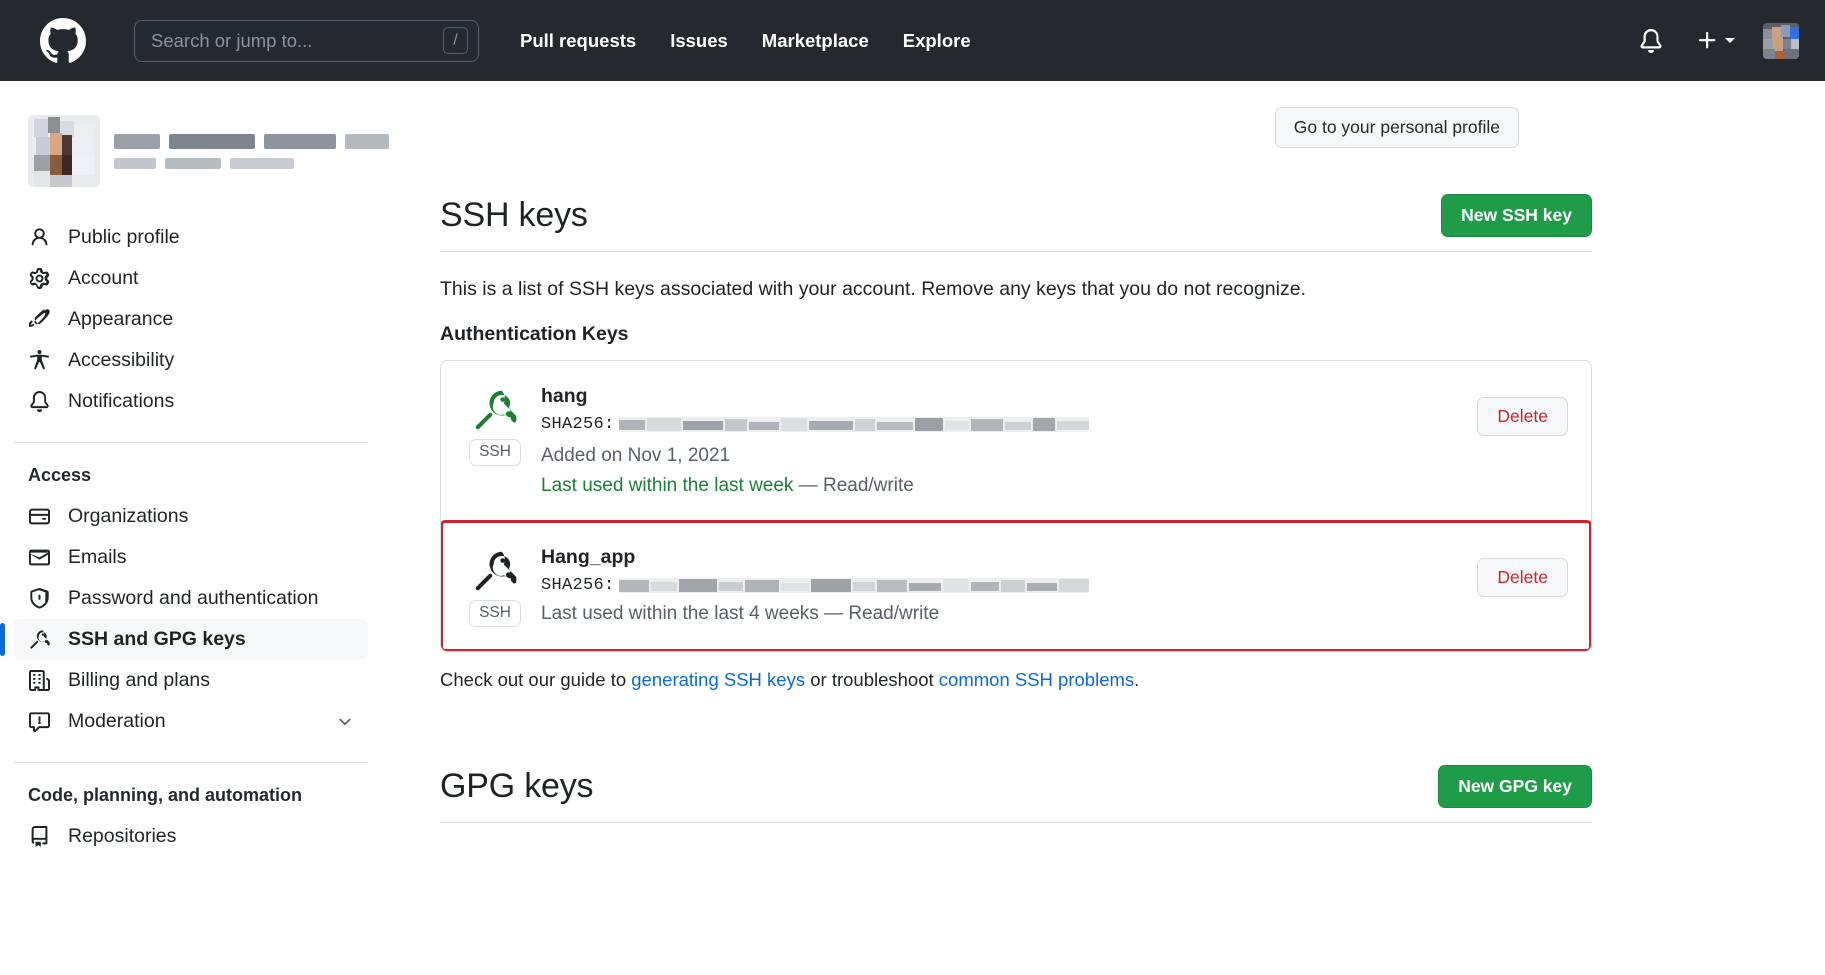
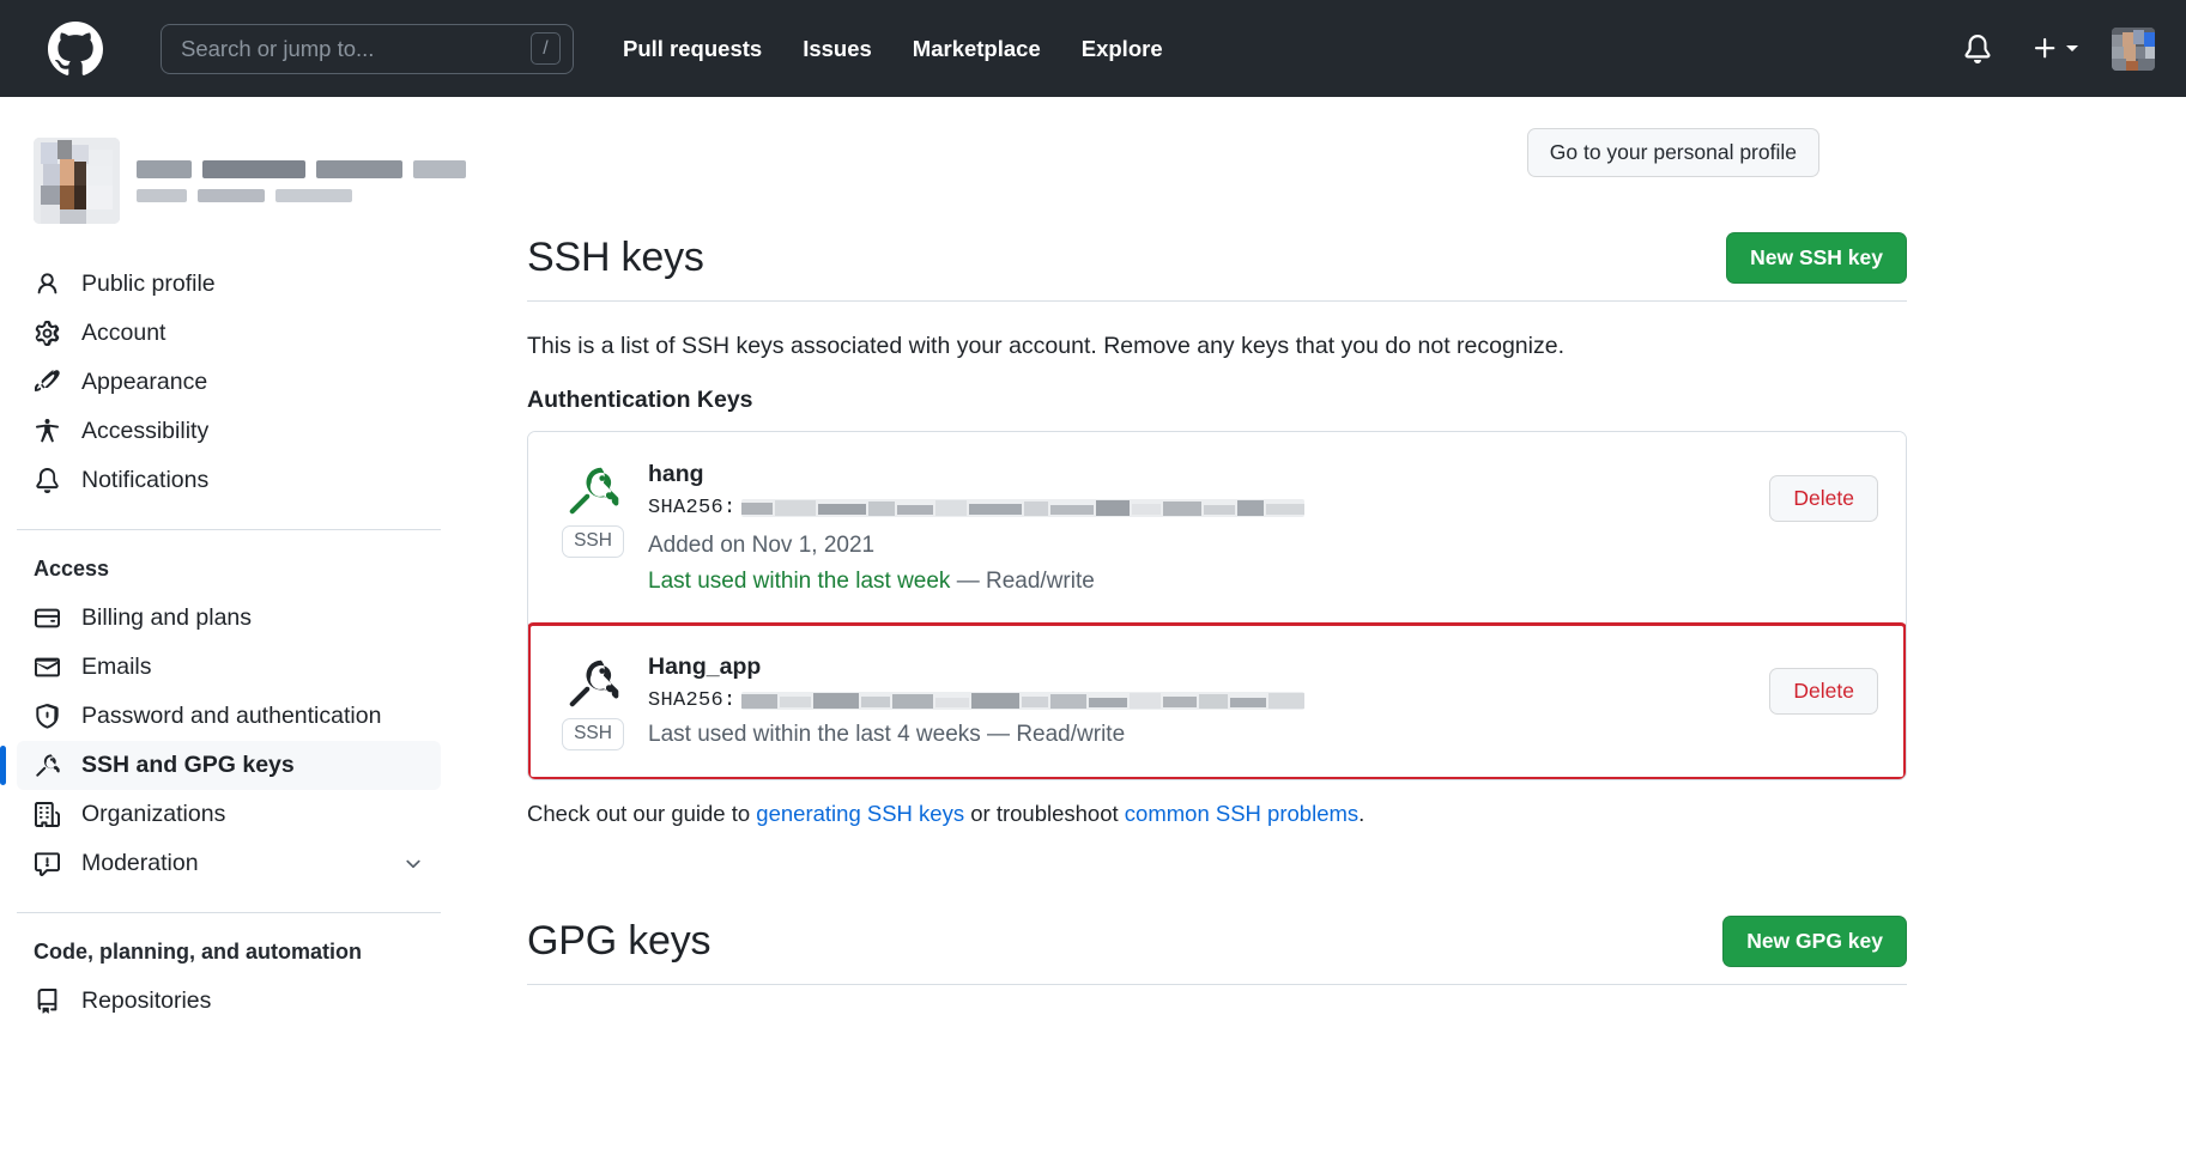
  Search or jump to...
  /
  Pull requests
  Issues
  Marketplace
  Explore
  Public profile
  Account
  Appearance
  Accessibility
  Notifications
  Access
- Organizations
+ Billing and plans
  Emails
  Password and authentication
  SSH and GPG keys
- Billing and plans
+ Organizations
  Moderation
  Code, planning, and automation
  Repositories
  Go to your personal profile
  SSH keys
  New SSH key
  This is a list of SSH keys associated with your account. Remove any keys that you do not recognize.
  Authentication Keys
  SSH
  hang
  SHA256:
  Added on Nov 1, 2021
  Last used within the last week — Read/write
  Delete
  SSH
  Hang_app
  SHA256:
  Last used within the last 4 weeks — Read/write
  Delete
  Check out our guide to generating SSH keys or troubleshoot common SSH problems.
  GPG keys
  New GPG key
